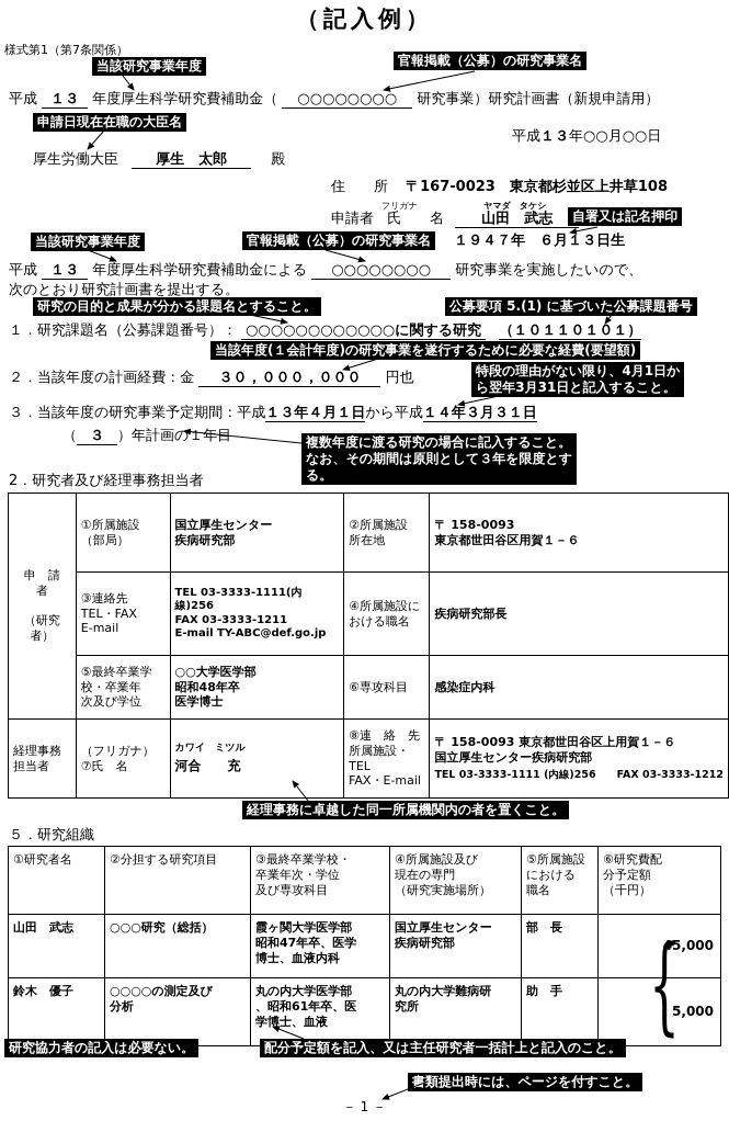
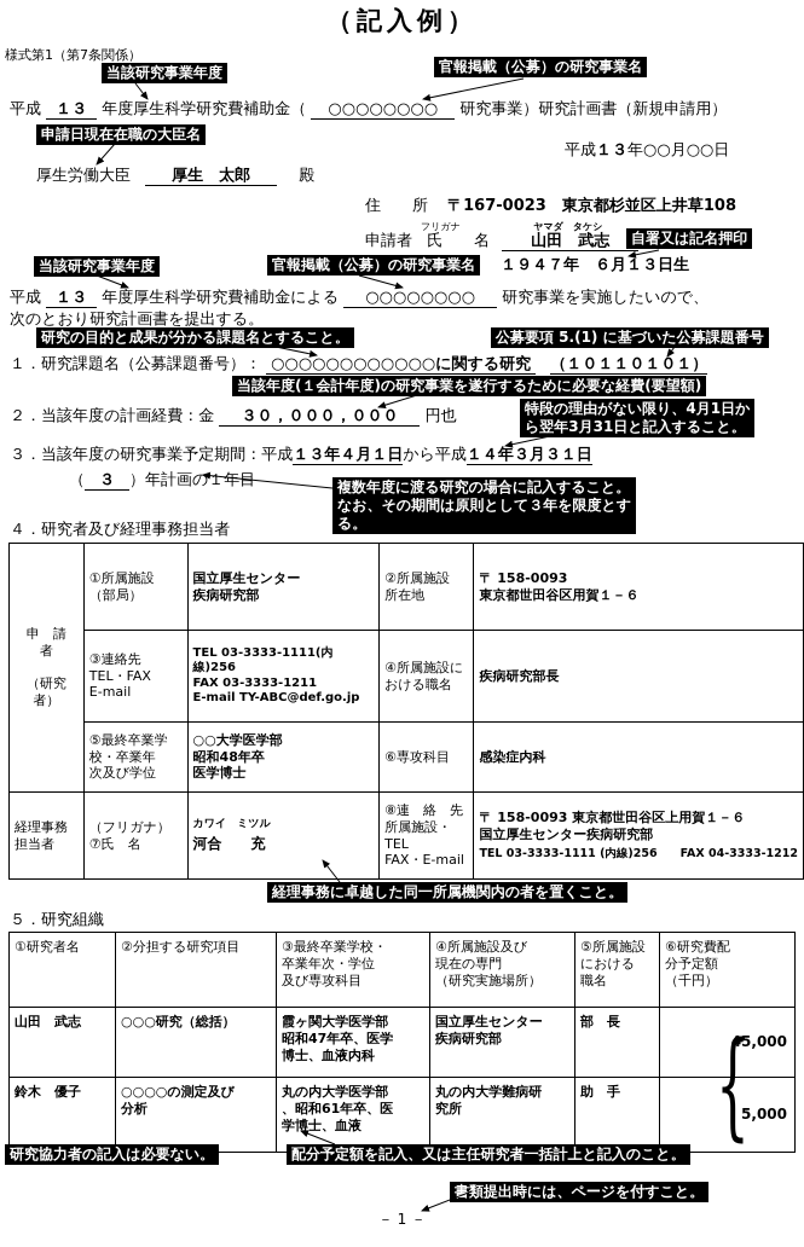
  （記入例）
  様式第1（第7条関係）
  当該研究事業年度
  官報掲載（公募）の研究事業名
  申請日現在在職の大臣名
  自署又は記名押印
  当該研究事業年度
  官報掲載（公募）の研究事業名
  研究の目的と成果が分かる課題名とすること。
  公募要項 5.(1) に基づいた公募課題番号
  当該年度(１会計年度)の研究事業を遂行するために必要な経費(要望額)
  特段の理由がない限り、4月1日か
  ら翌年3月31日と記入すること。
  複数年度に渡る研究の場合に記入すること。
  なお、その期間は原則として３年を限度とす
  る。
  経理事務に卓越した同一所属機関内の者を置くこと。
  研究協力者の記入は必要ない。
  配分予定額を記入、又は主任研究者一括計上と記入のこと。
  書類提出時には、ページを付すこと。
  平成 １３ 年度厚生科学研究費補助金（ ○○○○○○○○ 研究事業）研究計画書（新規申請用）
  平成１３年○○月○○日
  厚生労働大臣 厚生 太郎 殿
  住 所 〒167-0023 東京都杉並区上井草108
  フリガナ ヤマダ タケシ
  申請者 氏 名 山田 武志
  １９４７年 ６月１３日生
  平成 １３ 年度厚生科学研究費補助金による ○○○○○○○○ 研究事業を実施したいので、
  次のとおり研究計画書を提出する。
  １．研究課題名（公募課題番号）： ○○○○○○○○○○○○に関する研究 （１０１１０１０１）
  ２．当該年度の計画経費：金 ３０，０００，０００ 円也
  ３．当該年度の研究事業予定期間：平成１３年４月１日から平成１４年３月３１日
  （ ３ ）年計画の１年目
- 2．研究者及び経理事務担当者
+ ４．研究者及び経理事務担当者
  申 請 者 （研究者）	①所属施設 （部局）	国立厚生センター 疾病研究部	②所属施設 所在地	〒 158-0093 東京都世田谷区用賀１－６
  ③連絡先 TEL・FAX E-mail	TEL 03-3333-1111(内線)256 FAX 03-3333-1211 E-mail TY-ABC@def.go.jp	④所属施設に おける職名	疾病研究部長
  ⑤最終卒業学 校・卒業年 次及び学位	○○大学医学部 昭和48年卒 医学博士	⑥専攻科目	感染症内科
- 経理事務 担当者	（フリガナ） ⑦氏 名	カワイ ミツル 河合 充	⑧連 絡 先 所属施設・TEL FAX・E-mail	〒 158-0093 東京都世田谷区上用賀１－６ 国立厚生センター疾病研究部 TEL 03-3333-1111 (内線)256 FAX 03-3333-1212
+ 経理事務 担当者	（フリガナ） ⑦氏 名	カワイ ミツル 河合 充	⑧連 絡 先 所属施設・TEL FAX・E-mail	〒 158-0093 東京都世田谷区上用賀１－６ 国立厚生センター疾病研究部 TEL 03-3333-1111 (内線)256 FAX 04-3333-1212
  ５．研究組織
  ①研究者名	②分担する研究項目	③最終卒業学校・ 卒業年次・学位 及び専攻科目	④所属施設及び 現在の専門 （研究実施場所）	⑤所属施設 における 職名	⑥研究費配 分予定額 （千円）
  山田 武志	○○○研究（総括）	霞ヶ関大学医学部 昭和47年卒、医学 博士、血液内科	国立厚生センター 疾病研究部	部 長	45,000
  鈴木 優子	○○○○の測定及び 分析	丸の内大学医学部 、昭和61年卒、医 学博士、血液	丸の内大学難病研 究所	助 手	5,000
  {
  － 1 －
